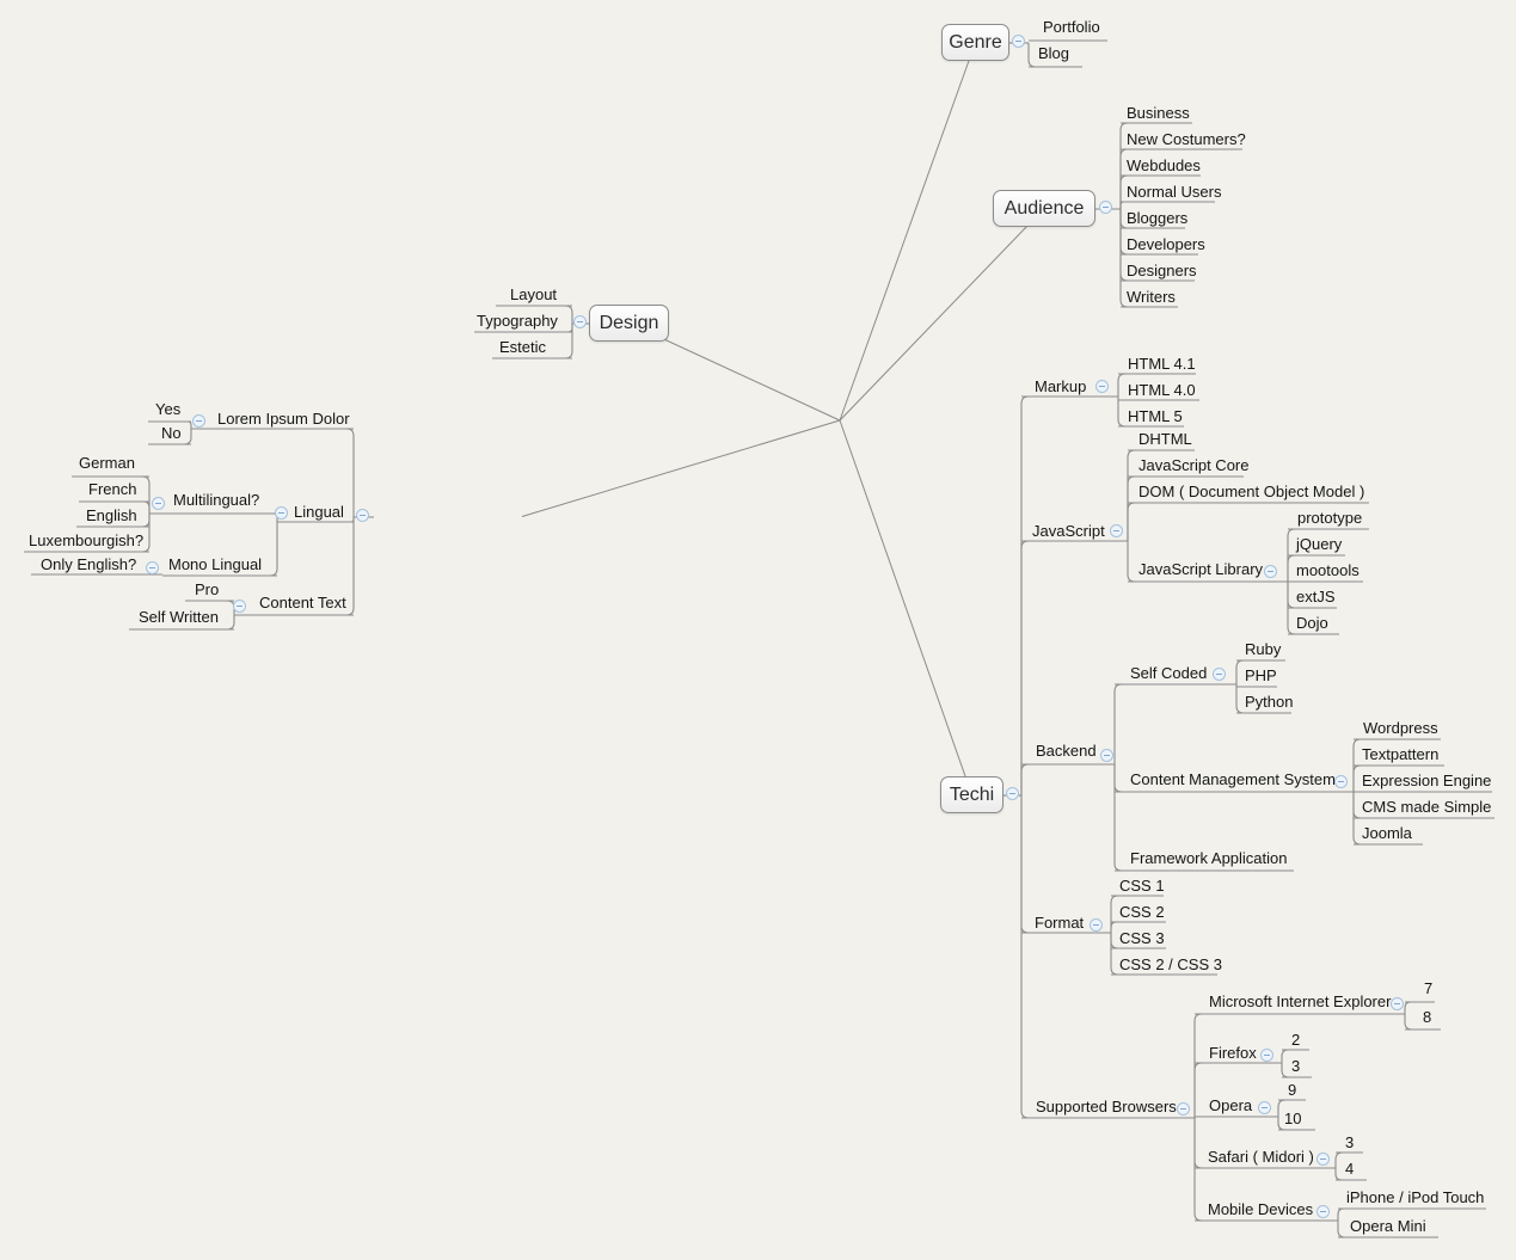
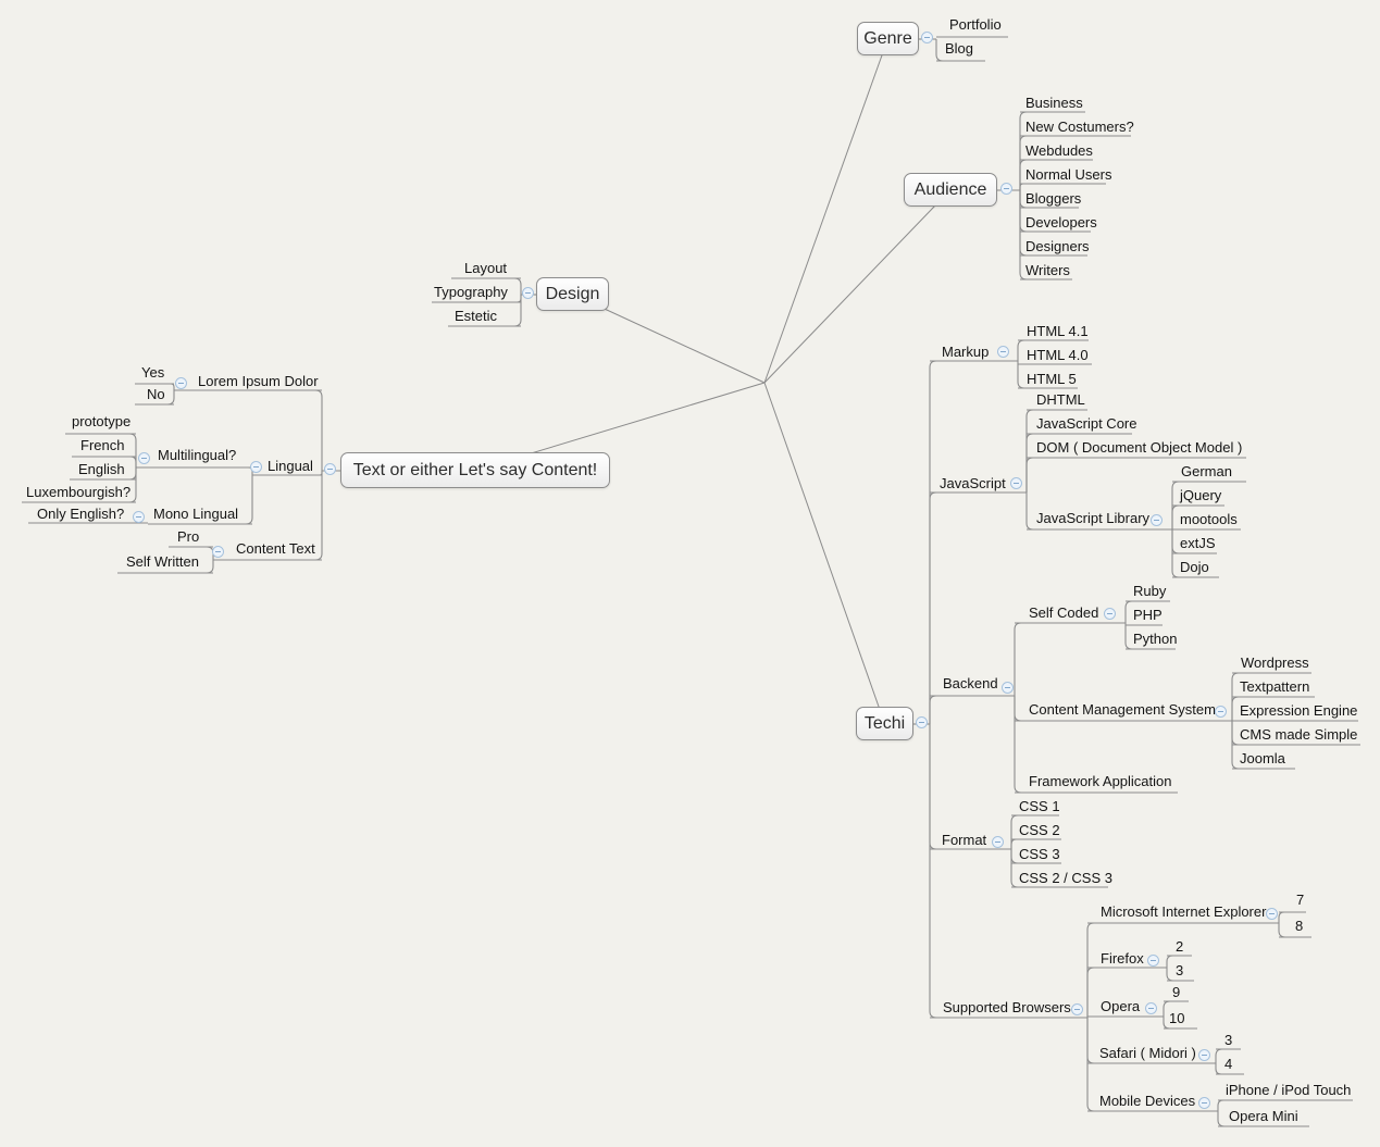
  Genre
  Portfolio
  Blog
  Audience
  Business
  New Costumers?
  Webdudes
  Normal Users
  Bloggers
  Developers
  Designers
  Writers
  Design
  Layout
  Typography
  Estetic
+ Text or either Let's say Content!
  Lorem Ipsum Dolor
  Yes
  No
  Lingual
  Multilingual?
- German
+ prototype
  French
  English
  Luxembourgish?
  Mono Lingual
  Only English?
  Content Text
  Pro
  Self Written
  Techi
  Markup
  HTML 4.1
  HTML 4.0
  HTML 5
  JavaScript
  DHTML
  JavaScript Core
  DOM ( Document Object Model )
  JavaScript Library
- prototype
+ German
  jQuery
  mootools
  extJS
  Dojo
  Backend
  Self Coded
  Ruby
  PHP
  Python
  Content Management System
  Wordpress
  Textpattern
  Expression Engine
  CMS made Simple
  Joomla
  Framework Application
  Format
  CSS 1
  CSS 2
  CSS 3
  CSS 2 / CSS 3
  Supported Browsers
  Microsoft Internet Explorer
  7
  8
  Firefox
  2
  3
  Opera
  9
  10
  Safari ( Midori )
  3
  4
  Mobile Devices
  iPhone / iPod Touch
  Opera Mini
